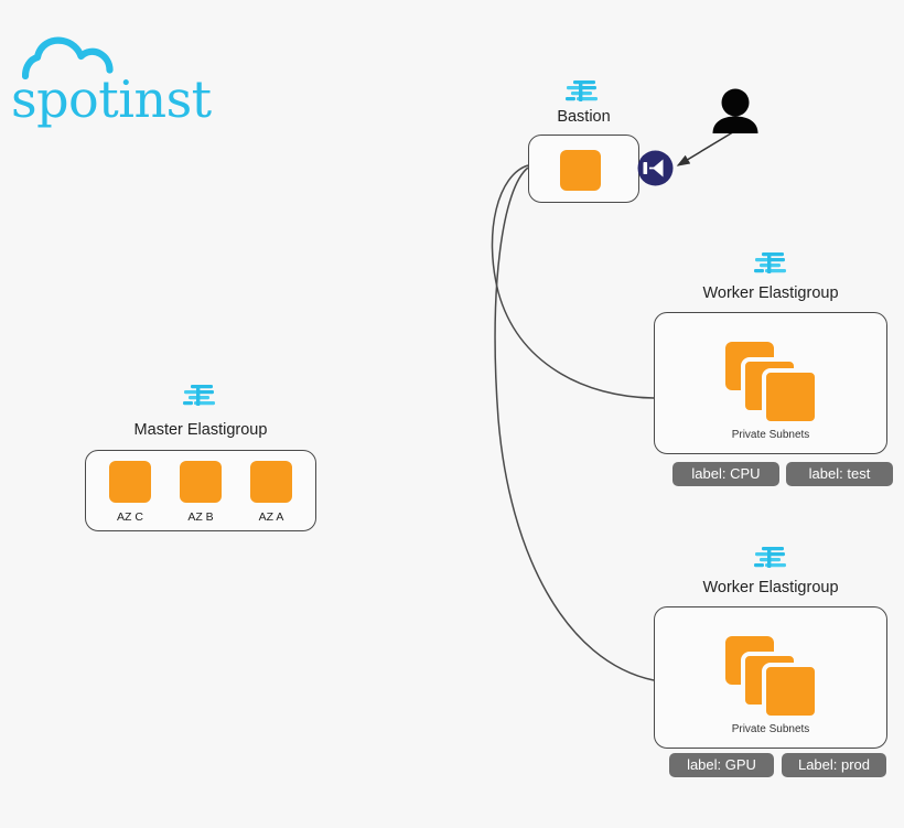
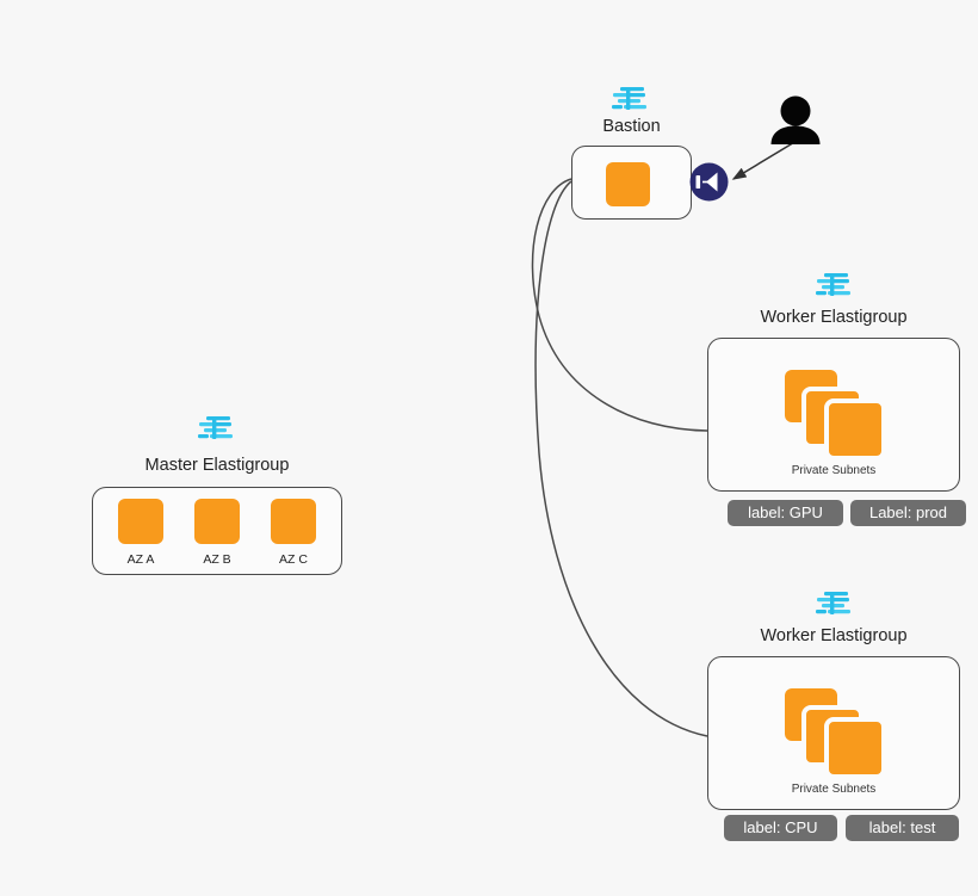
- spotinst
  Bastion
  Master Elastigroup
- AZ C
+ AZ A
  AZ B
- AZ A
+ AZ C
  Worker Elastigroup
  Private Subnets
- label: CPU
+ label: GPU
- label: test
+ Label: prod
  Worker Elastigroup
  Private Subnets
- label: GPU
+ label: CPU
- Label: prod
+ label: test
